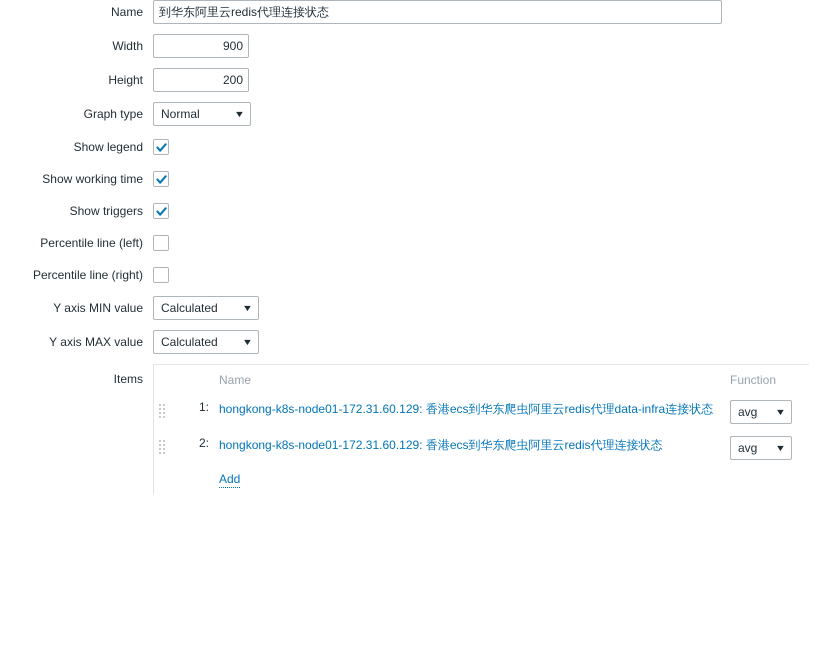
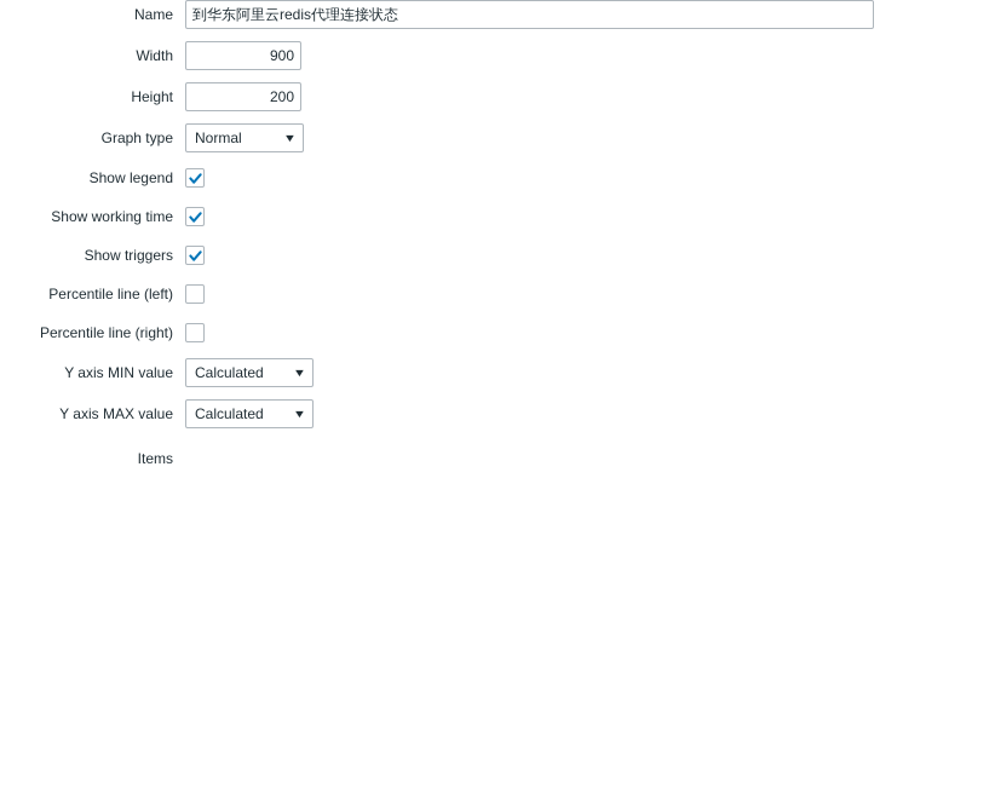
  Name
  到华东阿里云redis代理连接状态
  Width
  900
  Height
  200
  Graph type
  Normal
  ▼
  Show legend
  Show working time
  Show triggers
  Percentile line (left)
  Percentile line (right)
  Y axis MIN value
  Calculated
  ▼
  Y axis MAX value
  Calculated
  ▼
  Items
- 		Name	Function
- 	1:	hongkong-k8s-node01-172.31.60.129: 香港ecs到华东爬虫阿里云redis代理data-infra连接状态	avg ▼
- 	2:	hongkong-k8s-node01-172.31.60.129: 香港ecs到华东爬虫阿里云redis代理连接状态	avg ▼
- 		Add
